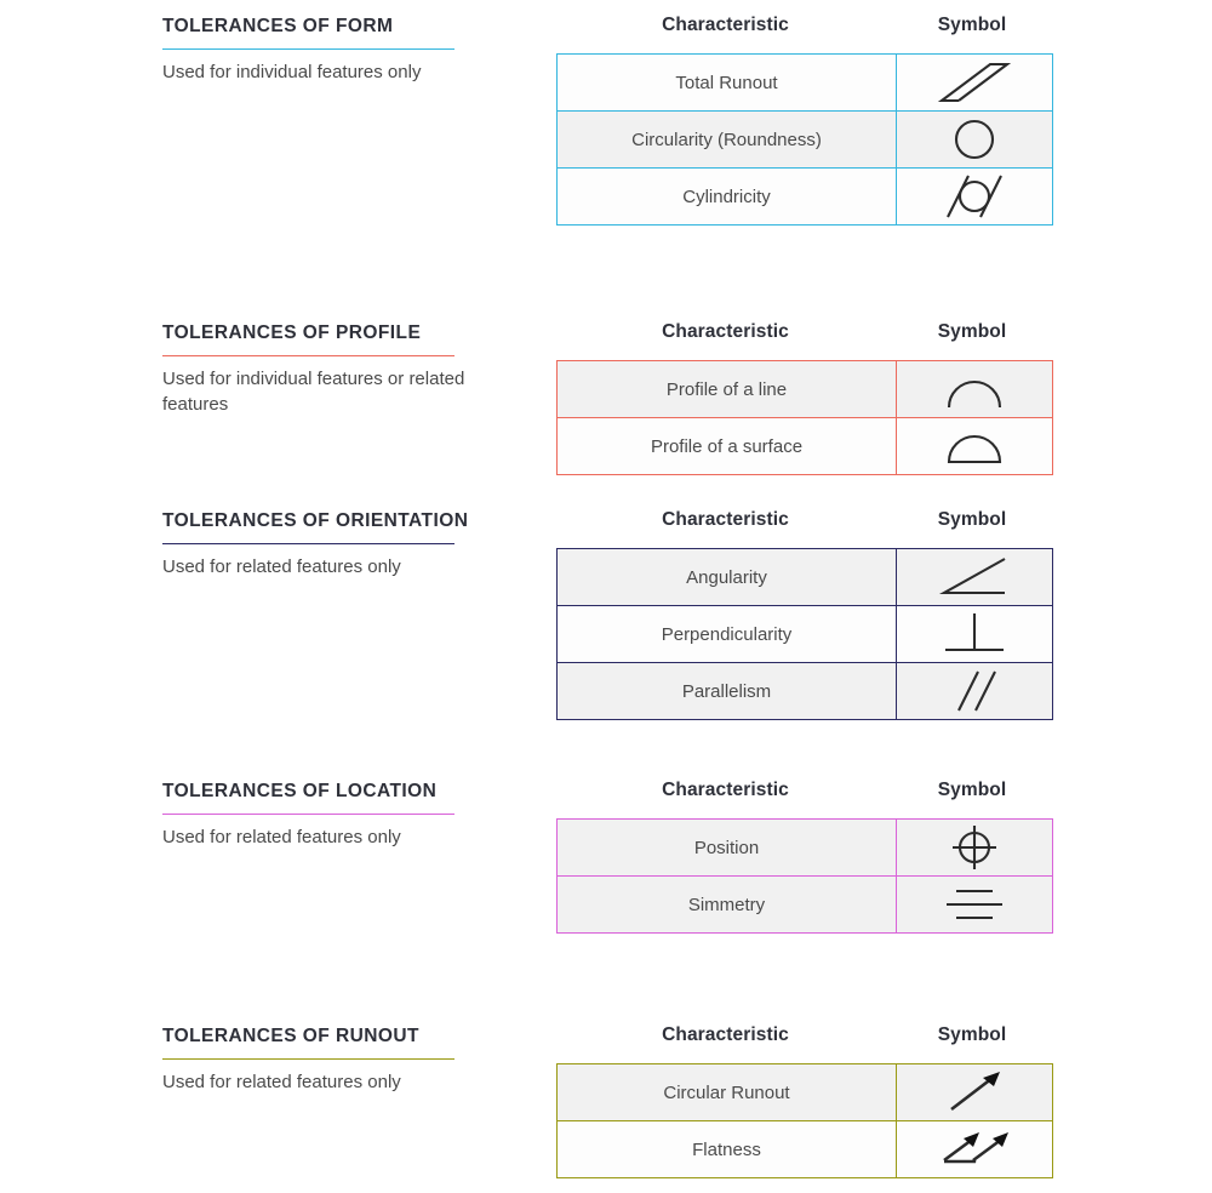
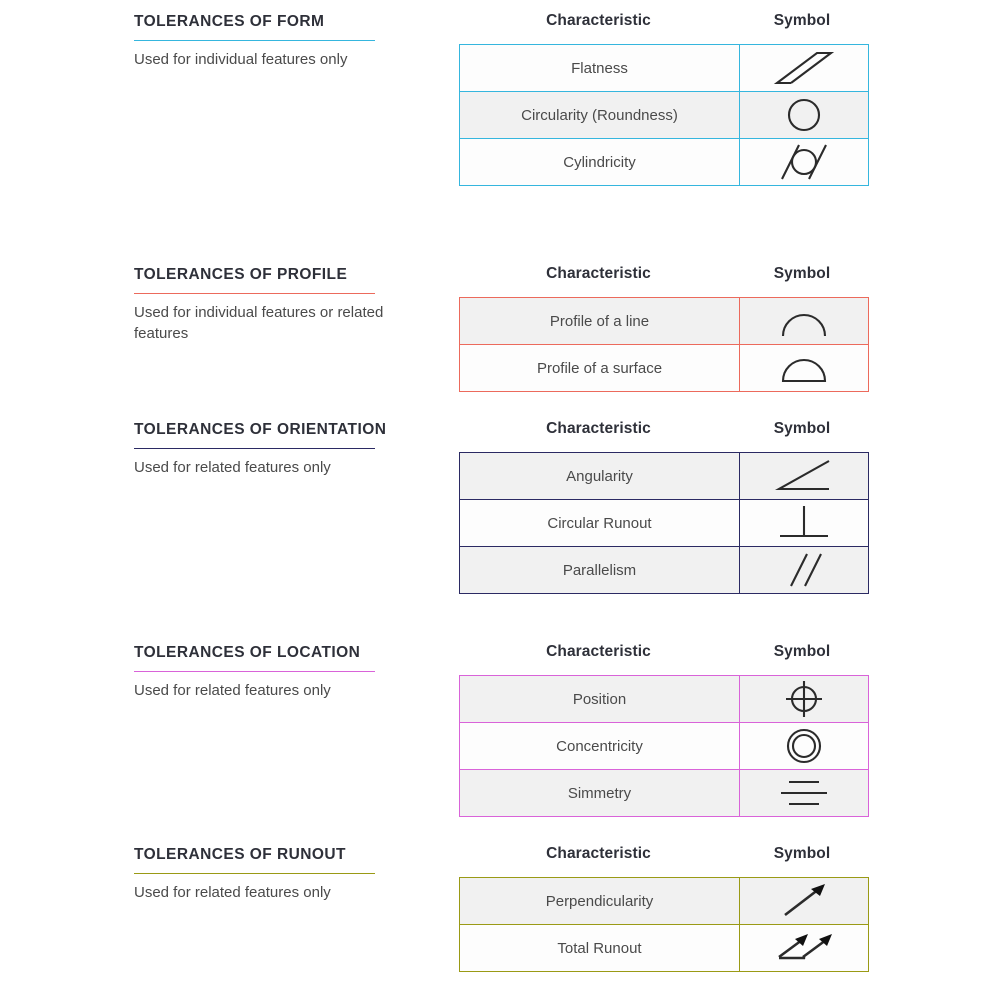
  TOLERANCES OF FORM
  Used for individual features only
  Characteristic
  Symbol
- Total Runout
+ Flatness
  Circularity (Roundness)
  Cylindricity
  TOLERANCES OF PROFILE
  Used for individual features or related features
  Characteristic
  Symbol
  Profile of a line
  Profile of a surface
  TOLERANCES OF ORIENTATION
  Used for related features only
  Characteristic
  Symbol
  Angularity
- Perpendicularity
+ Circular Runout
  Parallelism
  TOLERANCES OF LOCATION
  Used for related features only
  Characteristic
  Symbol
  Position
+ Concentricity
  Simmetry
  TOLERANCES OF RUNOUT
  Used for related features only
  Characteristic
  Symbol
- Circular Runout
+ Perpendicularity
- Flatness
+ Total Runout
